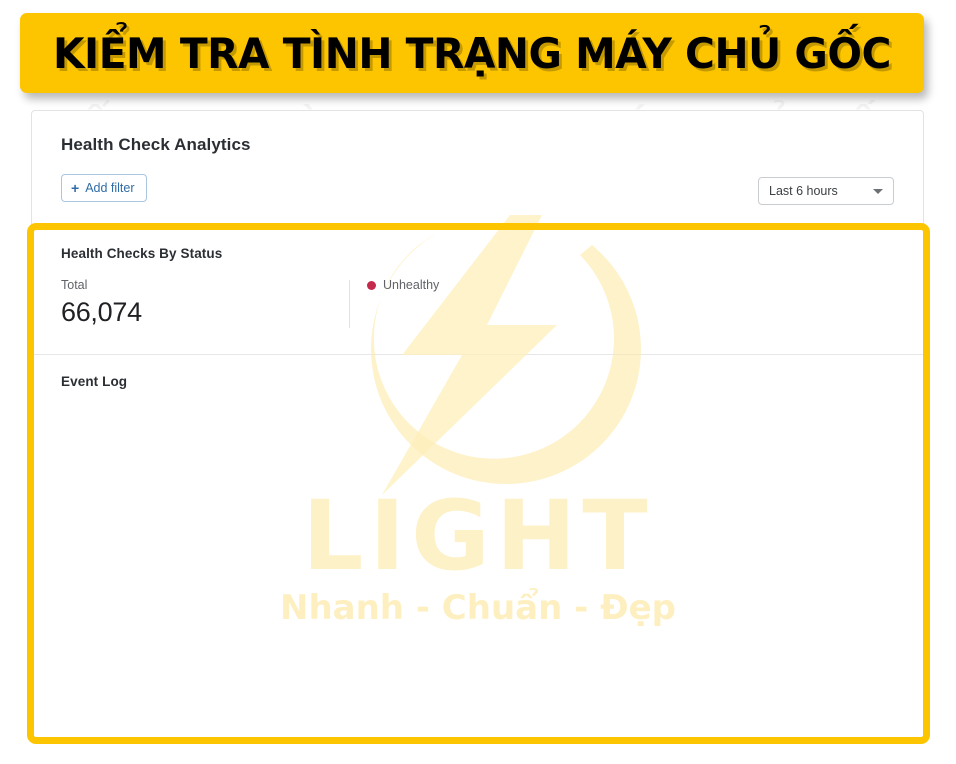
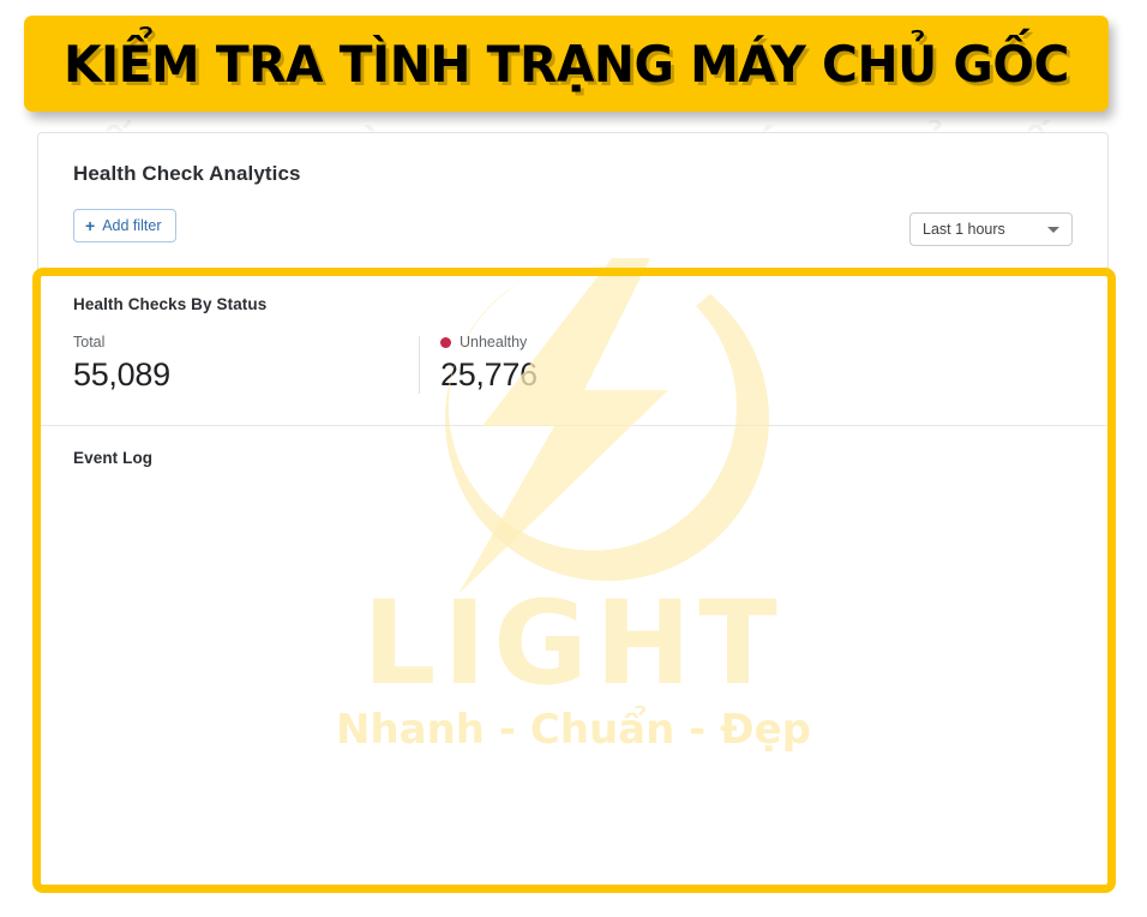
  KIỂM TRA TÌNH TRẠNG MÁY CHỦ GỐC
  LIGHT
  Nhanh - Chuẩn - Đẹp
  Health Check Analytics
  +
  Add filter
- Last 6 hours
+ Last 1 hours
  Health Checks By Status
  Total
- 66,074
+ 55,089
  Unhealthy
+ 25,776
  Event Log
